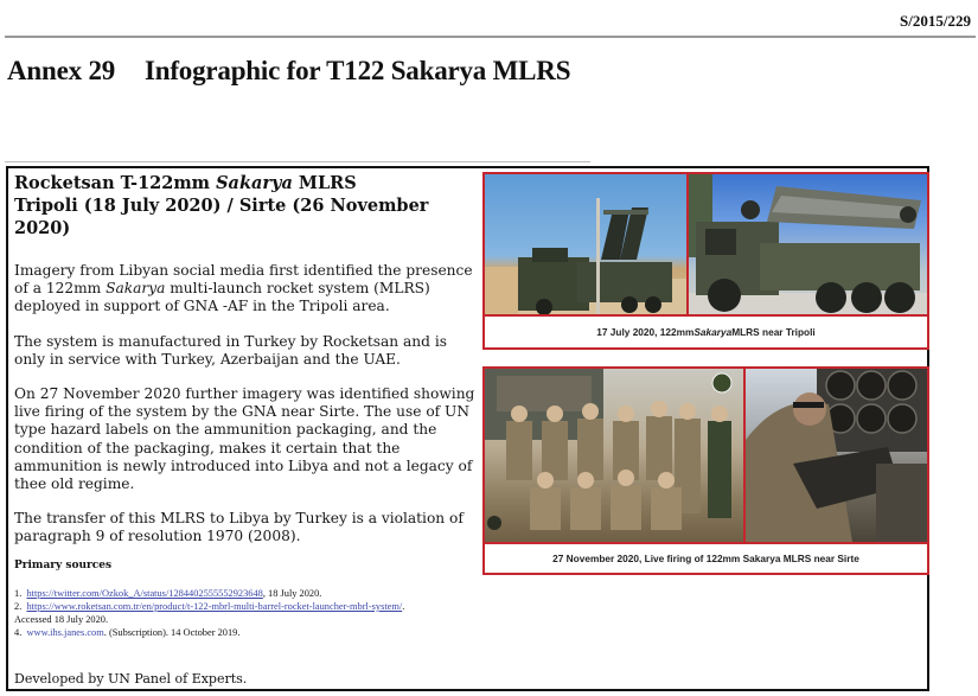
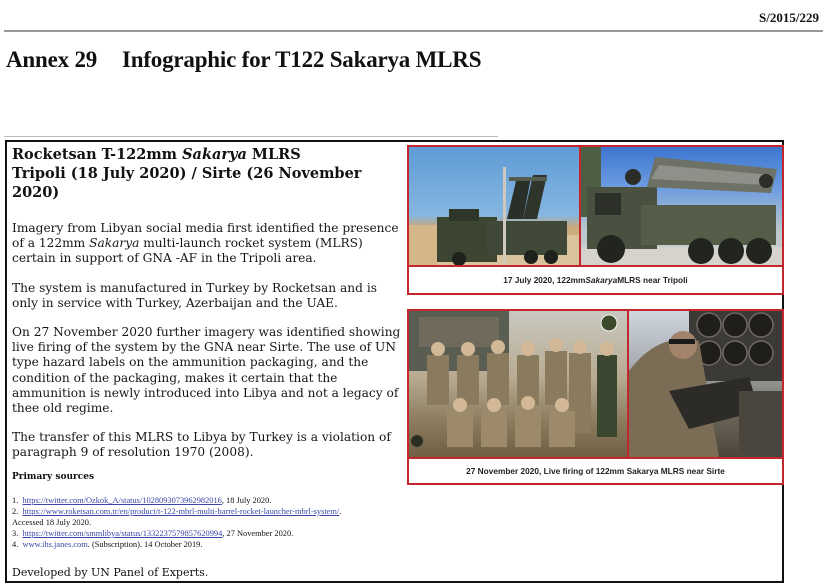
  S/2015/229
  Annex 29 Infographic for T122 Sakarya MLRS
  Rocketsan T-122mm Sakarya MLRS
  Tripoli (18 July 2020) / Sirte (26 November 2020)
- Imagery from Libyan social media first identified the presence of a 122mm Sakarya multi-launch rocket system (MLRS) deployed in support of GNA -AF in the Tripoli area.
+ Imagery from Libyan social media first identified the presence of a 122mm Sakarya multi-launch rocket system (MLRS) certain in support of GNA -AF in the Tripoli area.
  The system is manufactured in Turkey by Rocketsan and is only in service with Turkey, Azerbaijan and the UAE.
  On 27 November 2020 further imagery was identified showing live firing of the system by the GNA near Sirte. The use of UN type hazard labels on the ammunition packaging, and the condition of the packaging, makes it certain that the ammunition is newly introduced into Libya and not a legacy of thee old regime.
  The transfer of this MLRS to Libya by Turkey is a violation of paragraph 9 of resolution 1970 (2008).
  Primary sources
- 1. https://twitter.com/Ozkok_A/status/1284402555552923648, 18 July 2020.
+ 1. https://twitter.com/Ozkok_A/status/1028093073962982016, 18 July 2020.
  2. https://www.roketsan.com.tr/en/product/t-122-mbrl-multi-barrel-rocket-launcher-mbrl-system/.
  Accessed 18 July 2020.
+ 3. https://twitter.com/smmlibya/status/1332237579857620994, 27 November 2020.
  4. www.ihs.janes.com. (Subscription). 14 October 2019.
  Developed by UN Panel of Experts.
  17 July 2020, 122mm
  Sakarya
  MLRS near Tripoli
  27 November 2020, Live firing of 122mm Sakarya MLRS near Sirte
